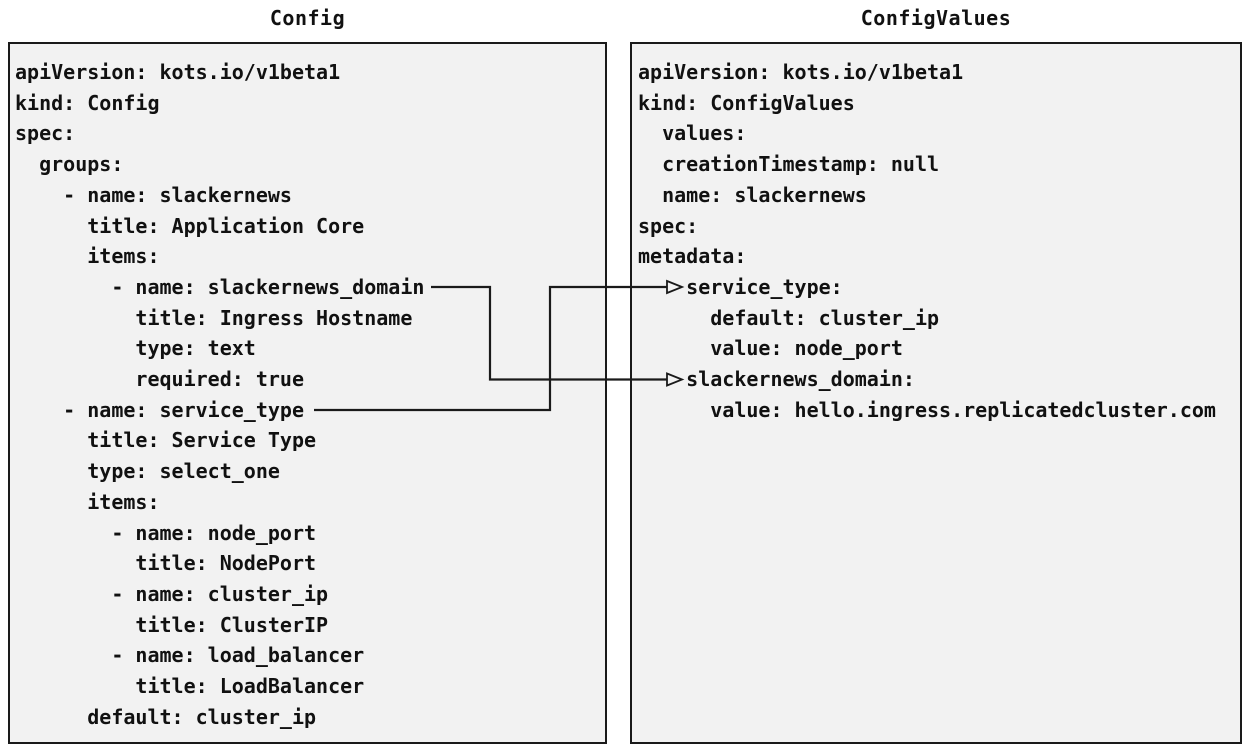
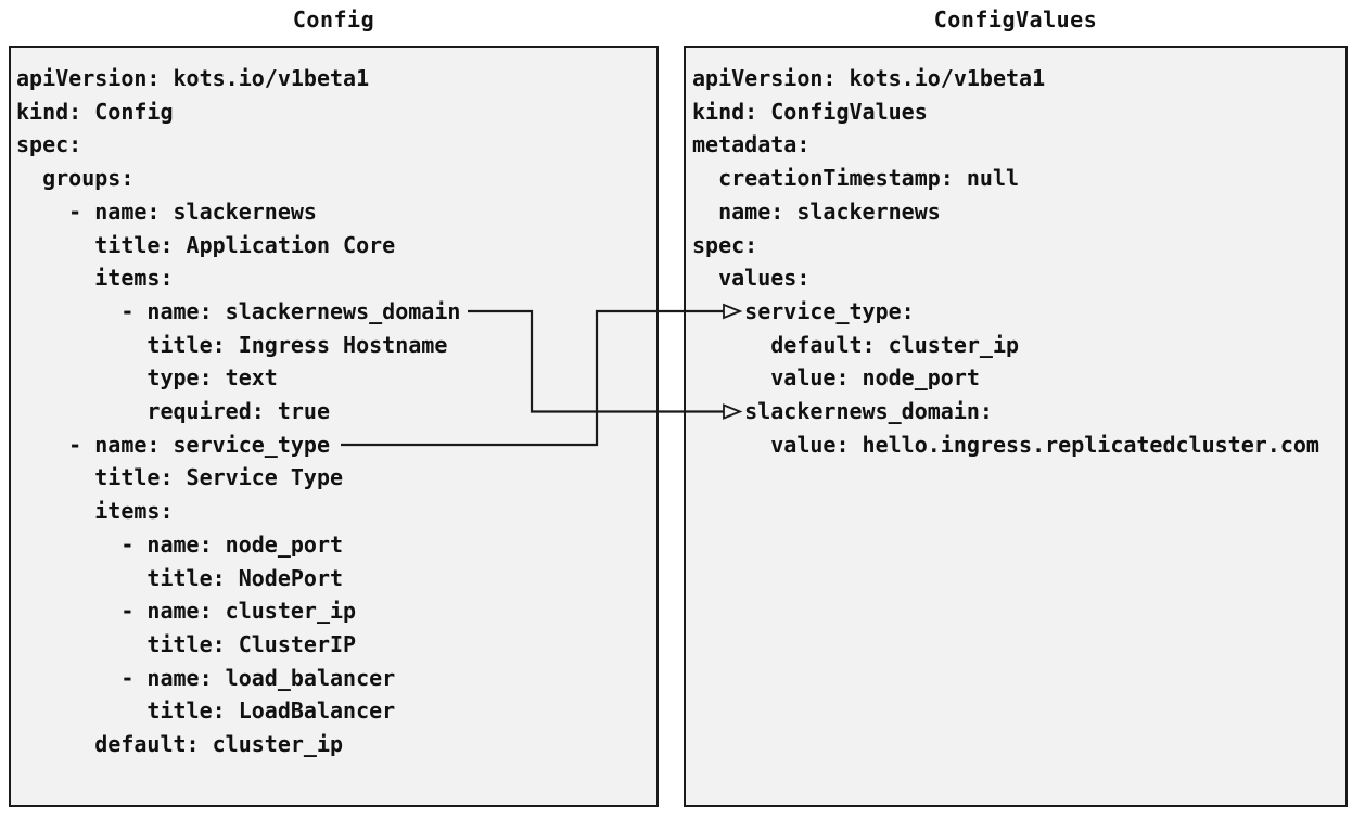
  Config
  ConfigValues
  apiVersion: kots.io/v1beta1
  kind: Config
  spec:
  groups:
  - name: slackernews
  title: Application Core
  items:
  - name: slackernews_domain
  title: Ingress Hostname
  type: text
  required: true
  - name: service_type
  title: Service Type
- type: select_one
  items:
  - name: node_port
  title: NodePort
  - name: cluster_ip
  title: ClusterIP
  - name: load_balancer
  title: LoadBalancer
  default: cluster_ip
  apiVersion: kots.io/v1beta1
  kind: ConfigValues
- values:
+ metadata:
  creationTimestamp: null
  name: slackernews
  spec:
- metadata:
+ values:
  service_type:
  default: cluster_ip
  value: node_port
  slackernews_domain:
  value: hello.ingress.replicatedcluster.com
